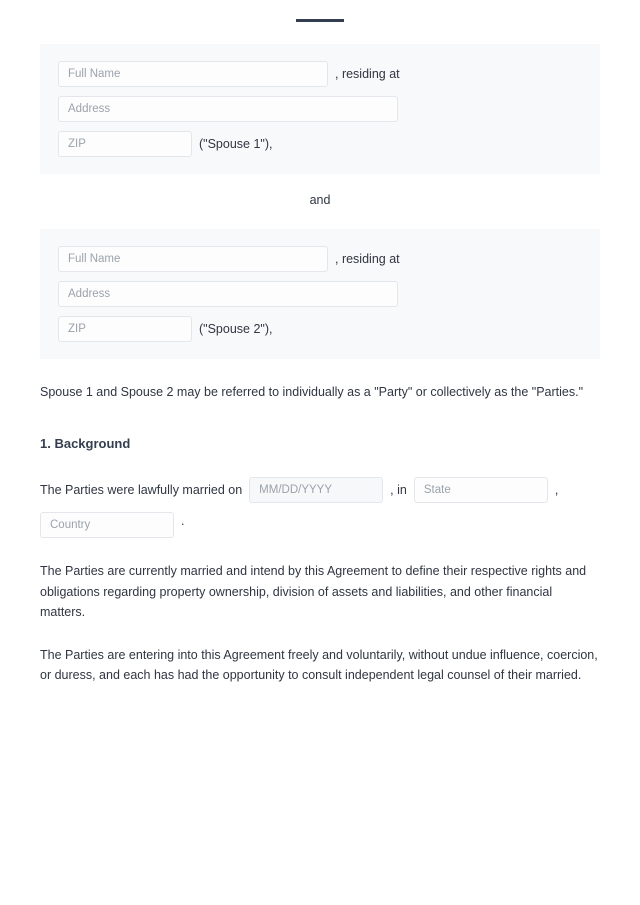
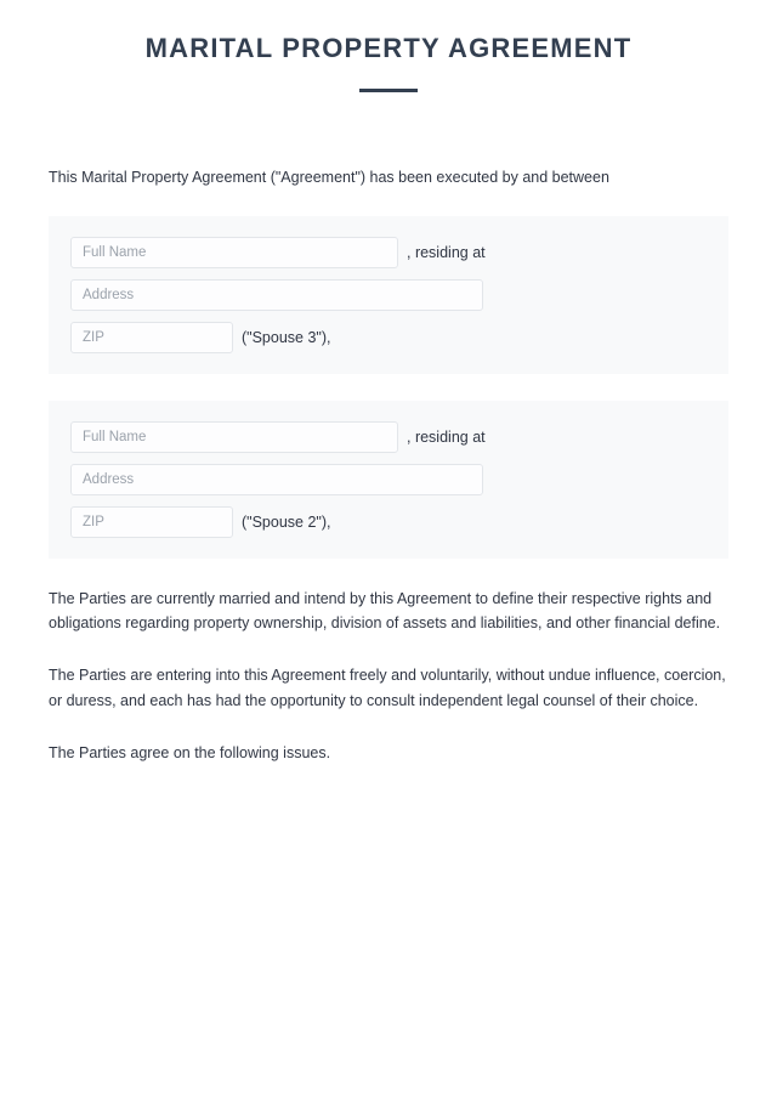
+ MARITAL PROPERTY AGREEMENT
+ This Marital Property Agreement ("Agreement") has been executed by and between
  Full Name
  , residing at
  Address
  ZIP
- ("Spouse 1"),
+ ("Spouse 3"),
- and
  Full Name
  , residing at
  Address
  ZIP
  ("Spouse 2"),
- Spouse 1 and Spouse 2 may be referred to individually as a "Party" or collectively as the "Parties."
- 1. Background
- The Parties were lawfully married on MM/DD/YYYY , in State ,
- Country .
- The Parties are currently married and intend by this Agreement to define their respective rights and obligations regarding property ownership, division of assets and liabilities, and other financial matters.
+ The Parties are currently married and intend by this Agreement to define their respective rights and obligations regarding property ownership, division of assets and liabilities, and other financial define.
- The Parties are entering into this Agreement freely and voluntarily, without undue influence, coercion, or duress, and each has had the opportunity to consult independent legal counsel of their married.
+ The Parties are entering into this Agreement freely and voluntarily, without undue influence, coercion, or duress, and each has had the opportunity to consult independent legal counsel of their choice.
+ The Parties agree on the following issues.
